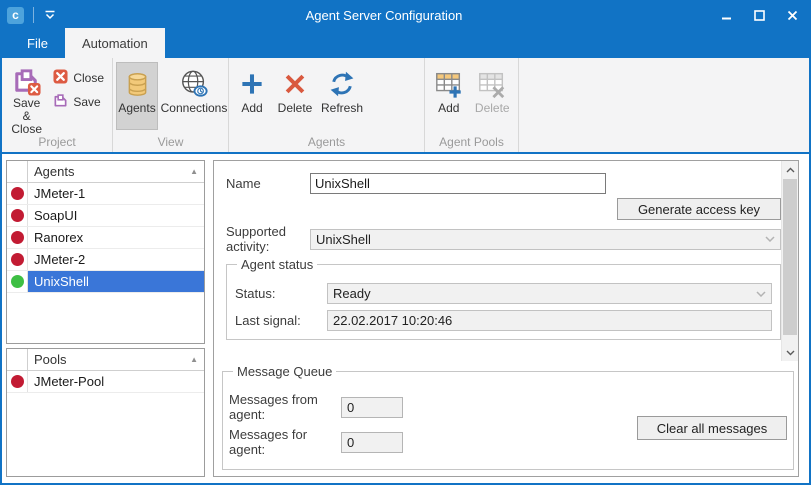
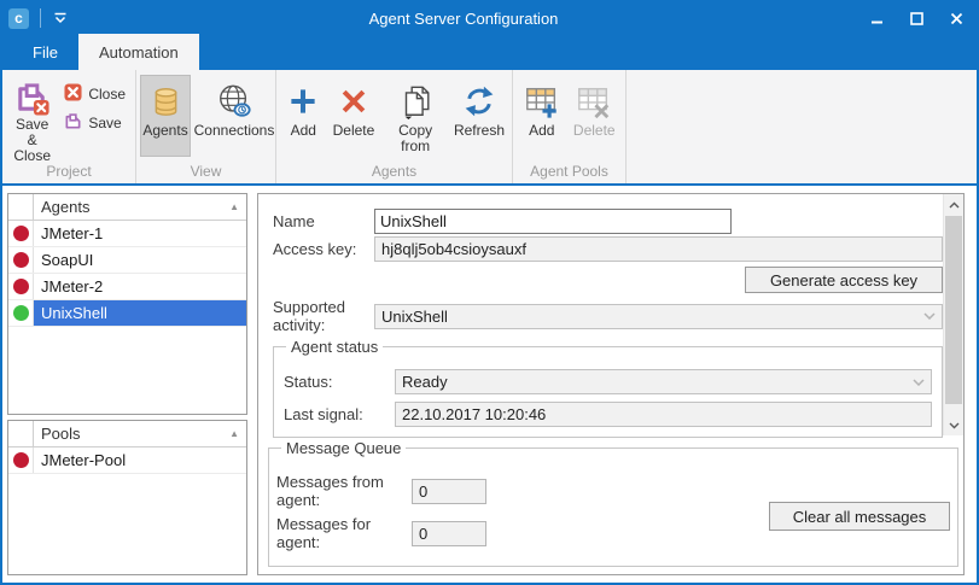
  c
  Agent Server Configuration
  File
  Automation
  Save &
  Close
  Close
  Save
  Project
  Agents
  Connections
  View
  Add
  Delete
+ Copy from
  Refresh
  Agents
  Add
  Delete
  Agent Pools
  Agents
  ▲
  JMeter-1
  SoapUI
- Ranorex
  JMeter-2
  UnixShell
  Pools
  ▲
  JMeter-Pool
  Name
  UnixShell
+ Access key:
+ hj8qlj5ob4csioysauxf
  Generate access key
  Supported activity:
  UnixShell
  Agent status
  Status:
  Ready
  Last signal:
- 22.02.2017 10:20:46
+ 22.10.2017 10:20:46
  Message Queue
  Messages from agent:
  0
  Messages for agent:
  0
  Clear all messages
